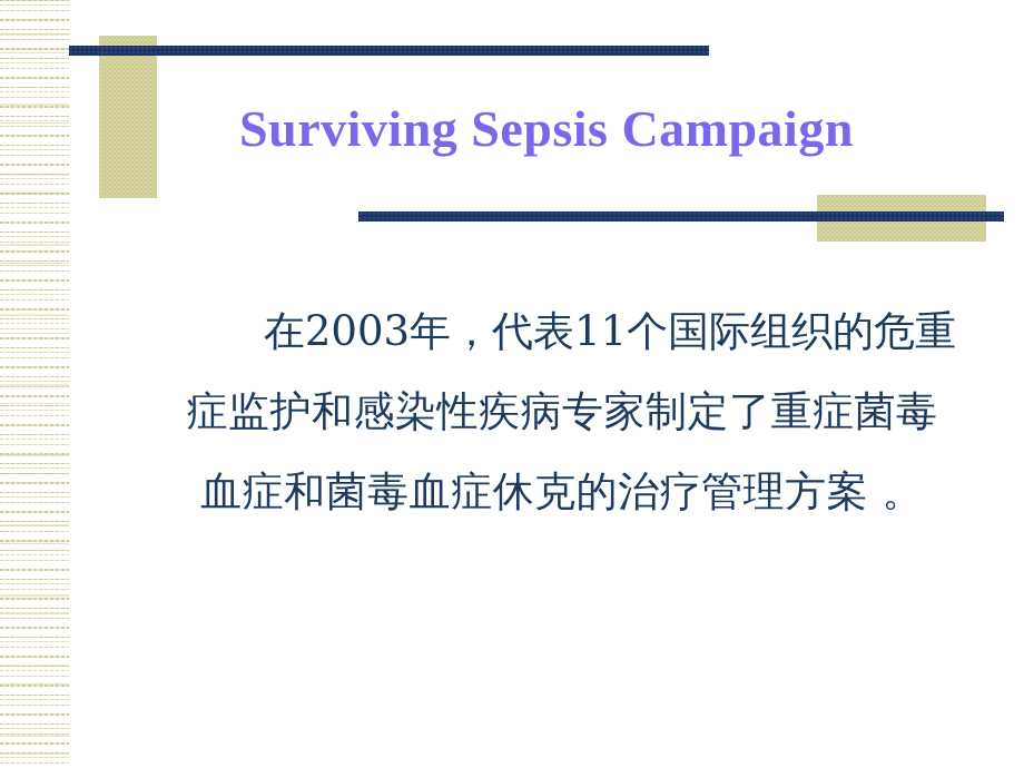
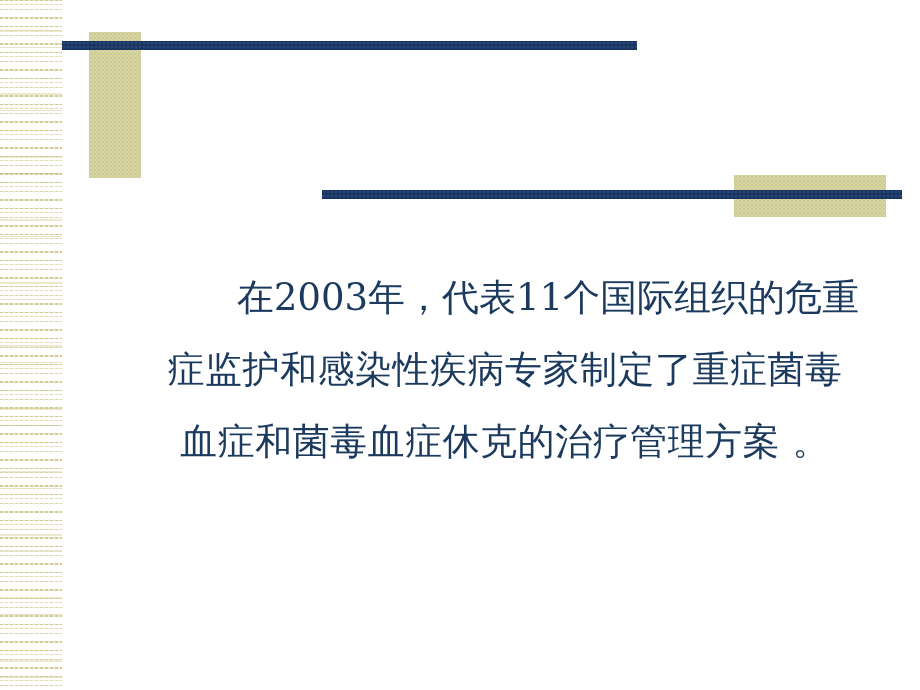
- Surviving Sepsis Campaign
  在2003年，代表11个国际组织的危重
  症监护和感染性疾病专家制定了重症菌毒
  血症和菌毒血症休克的治疗管理方案 。
